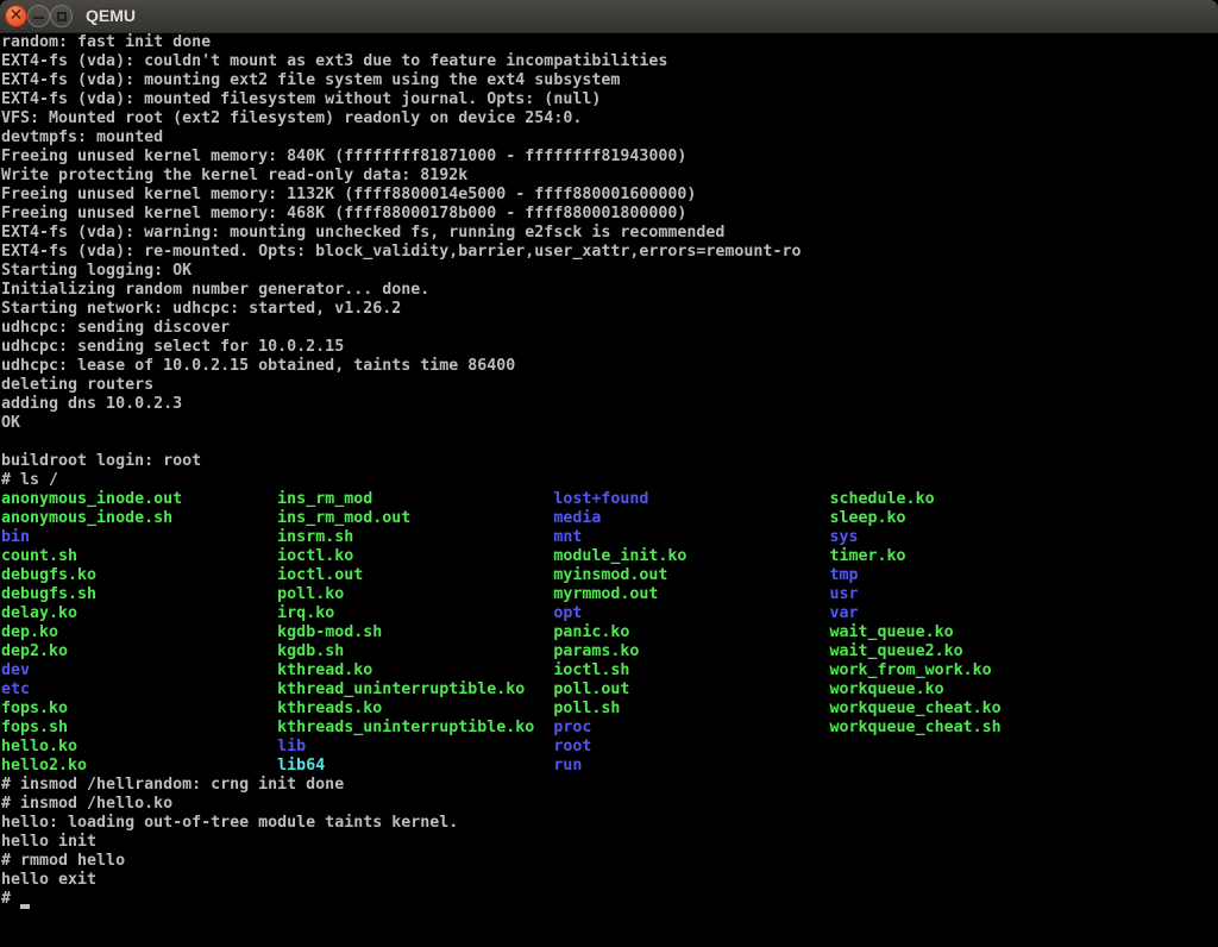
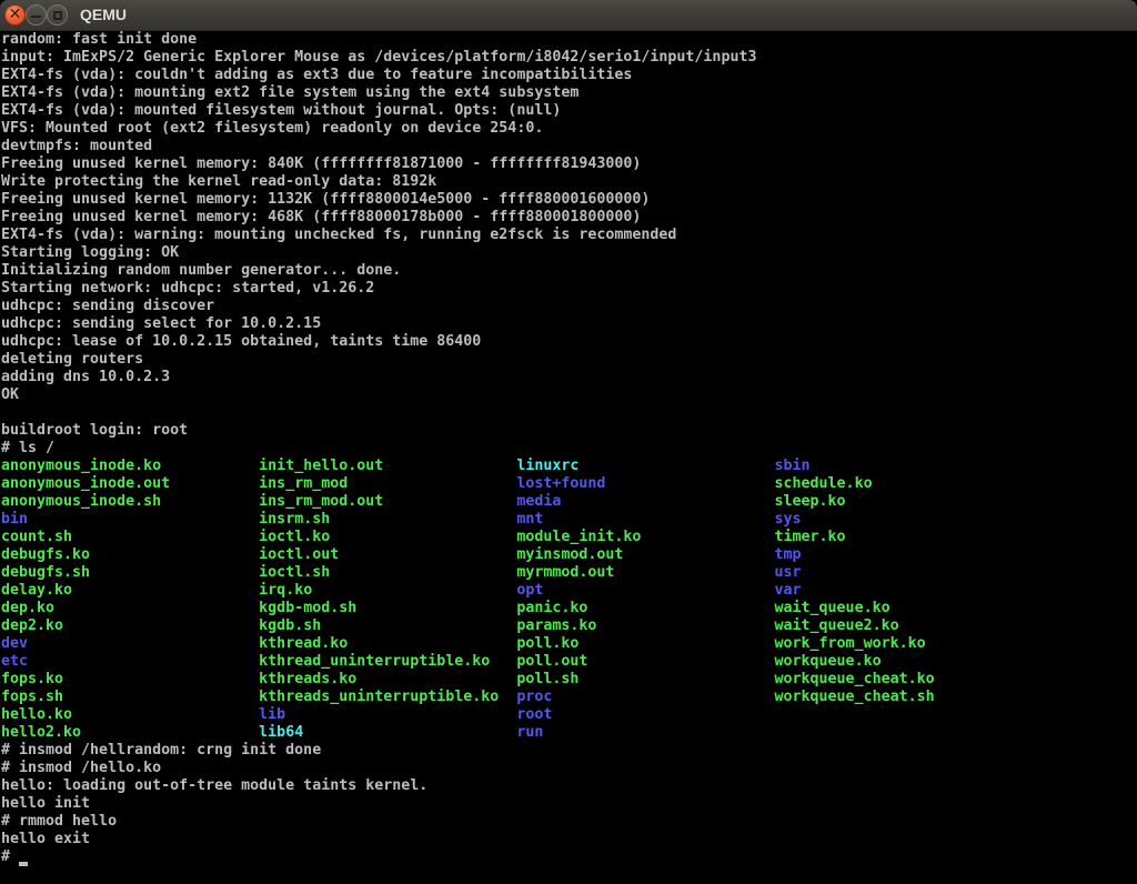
  ✕
  QEMU
  random: fast init done
+ input: ImExPS/2 Generic Explorer Mouse as /devices/platform/i8042/serio1/input/input3
- EXT4-fs (vda): couldn't mount as ext3 due to feature incompatibilities
+ EXT4-fs (vda): couldn't adding as ext3 due to feature incompatibilities
  EXT4-fs (vda): mounting ext2 file system using the ext4 subsystem
  EXT4-fs (vda): mounted filesystem without journal. Opts: (null)
  VFS: Mounted root (ext2 filesystem) readonly on device 254:0.
  devtmpfs: mounted
  Freeing unused kernel memory: 840K (ffffffff81871000 - ffffffff81943000)
  Write protecting the kernel read-only data: 8192k
  Freeing unused kernel memory: 1132K (ffff8800014e5000 - ffff880001600000)
  Freeing unused kernel memory: 468K (ffff88000178b000 - ffff880001800000)
  EXT4-fs (vda): warning: mounting unchecked fs, running e2fsck is recommended
- EXT4-fs (vda): re-mounted. Opts: block_validity,barrier,user_xattr,errors=remount-ro
  Starting logging: OK
  Initializing random number generator... done.
  Starting network: udhcpc: started, v1.26.2
  udhcpc: sending discover
  udhcpc: sending select for 10.0.2.15
  udhcpc: lease of 10.0.2.15 obtained, taints time 86400
  deleting routers
  adding dns 10.0.2.3
  OK
  buildroot login: root
  # ls /
+ anonymous_inode.ko init_hello.out linuxrc sbin
  anonymous_inode.out ins_rm_mod lost+found schedule.ko
  anonymous_inode.sh ins_rm_mod.out media sleep.ko
  bin insrm.sh mnt sys
  count.sh ioctl.ko module_init.ko timer.ko
  debugfs.ko ioctl.out myinsmod.out tmp
- debugfs.sh poll.ko myrmmod.out usr
+ debugfs.sh ioctl.sh myrmmod.out usr
  delay.ko irq.ko opt var
  dep.ko kgdb-mod.sh panic.ko wait_queue.ko
  dep2.ko kgdb.sh params.ko wait_queue2.ko
- dev kthread.ko ioctl.sh work_from_work.ko
+ dev kthread.ko poll.ko work_from_work.ko
  etc kthread_uninterruptible.ko poll.out workqueue.ko
  fops.ko kthreads.ko poll.sh workqueue_cheat.ko
  fops.sh kthreads_uninterruptible.ko proc workqueue_cheat.sh
  hello.ko lib root
  hello2.ko lib64 run
  # insmod /hellrandom: crng init done
  # insmod /hello.ko
  hello: loading out-of-tree module taints kernel.
  hello init
  # rmmod hello
  hello exit
  #
